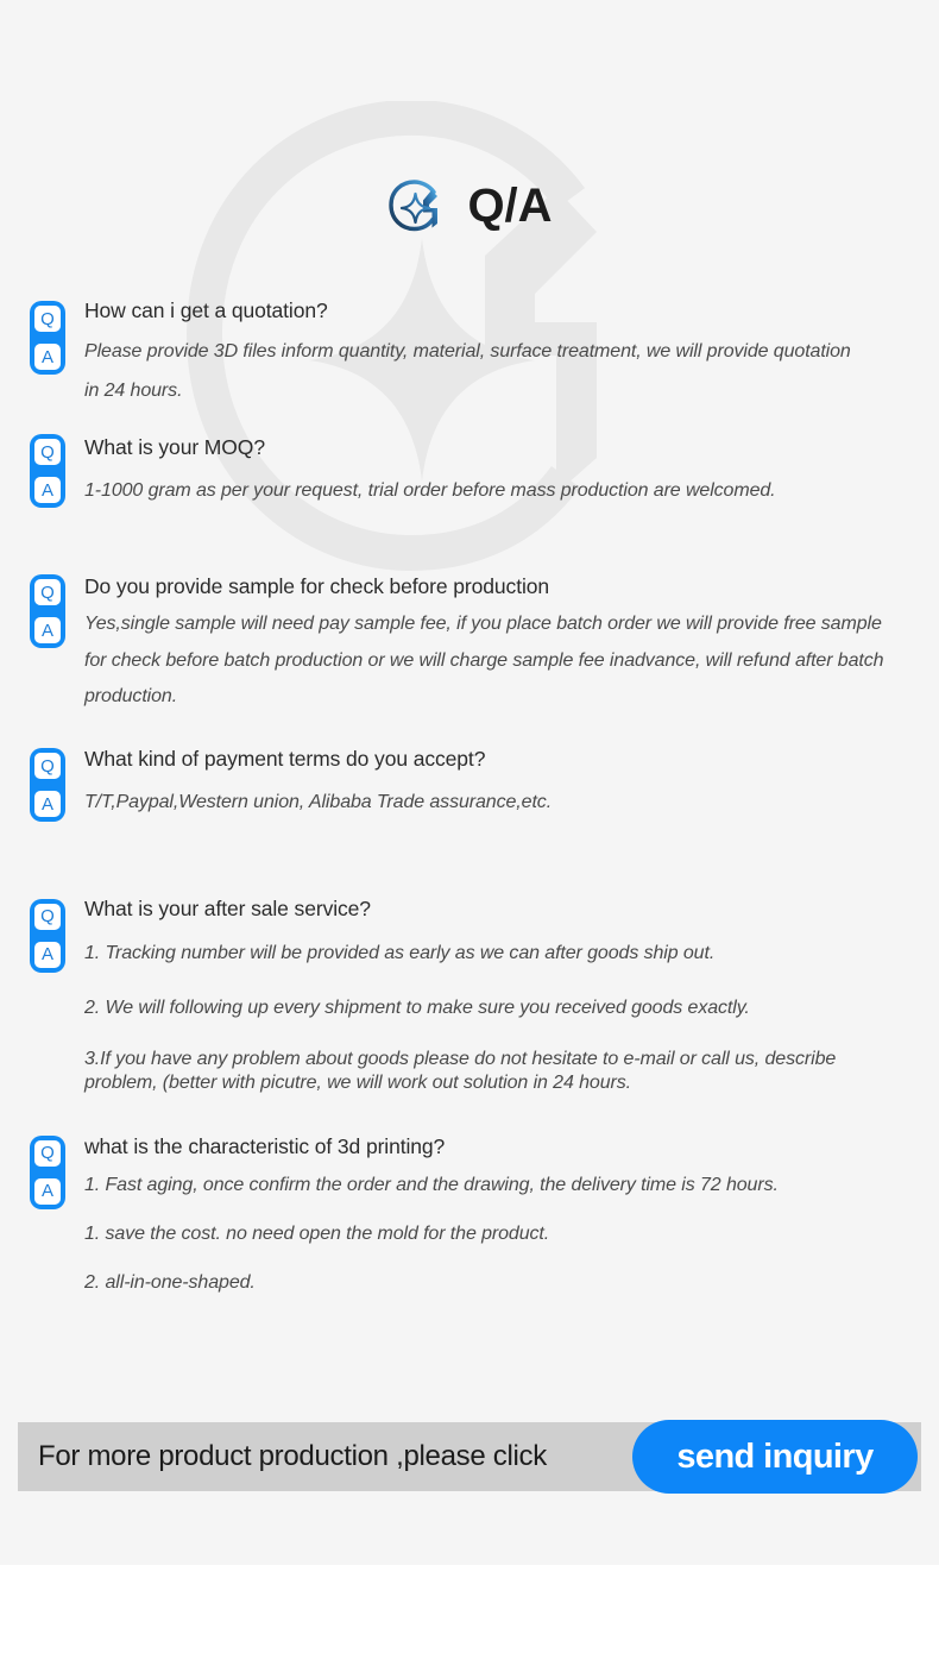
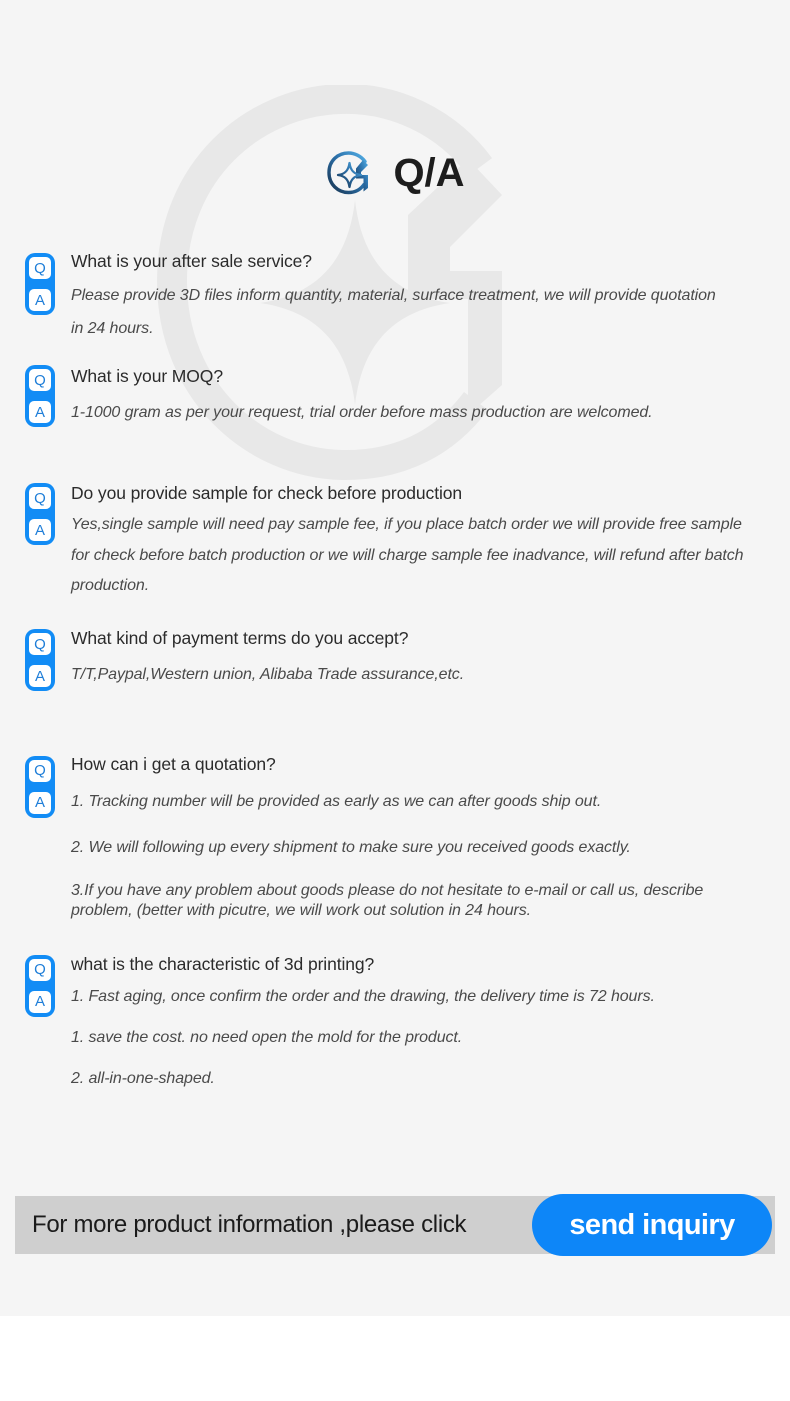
  Q/A
  Q
  A
- How can i get a quotation?
+ What is your after sale service?
  Please provide 3D files inform quantity, material, surface treatment, we will provide quotation in 24 hours.
  Q
  A
  What is your MOQ?
  1-1000 gram as per your request, trial order before mass production are welcomed.
  Q
  A
  Do you provide sample for check before production
  Yes,single sample will need pay sample fee, if you place batch order we will provide free sample for check before batch production or we will charge sample fee inadvance, will refund after batch production.
  Q
  A
  What kind of payment terms do you accept?
  T/T,Paypal,Western union, Alibaba Trade assurance,etc.
  Q
  A
- What is your after sale service?
+ How can i get a quotation?
  1. Tracking number will be provided as early as we can after goods ship out.
  2. We will following up every shipment to make sure you received goods exactly.
  3.If you have any problem about goods please do not hesitate to e-mail or call us, describe problem, (better with picutre, we will work out solution in 24 hours.
  Q
  A
  what is the characteristic of 3d printing?
  1. Fast aging, once confirm the order and the drawing, the delivery time is 72 hours.
  1. save the cost. no need open the mold for the product.
  2. all-in-one-shaped.
- For more product production ,please click
+ For more product information ,please click
  send inquiry
